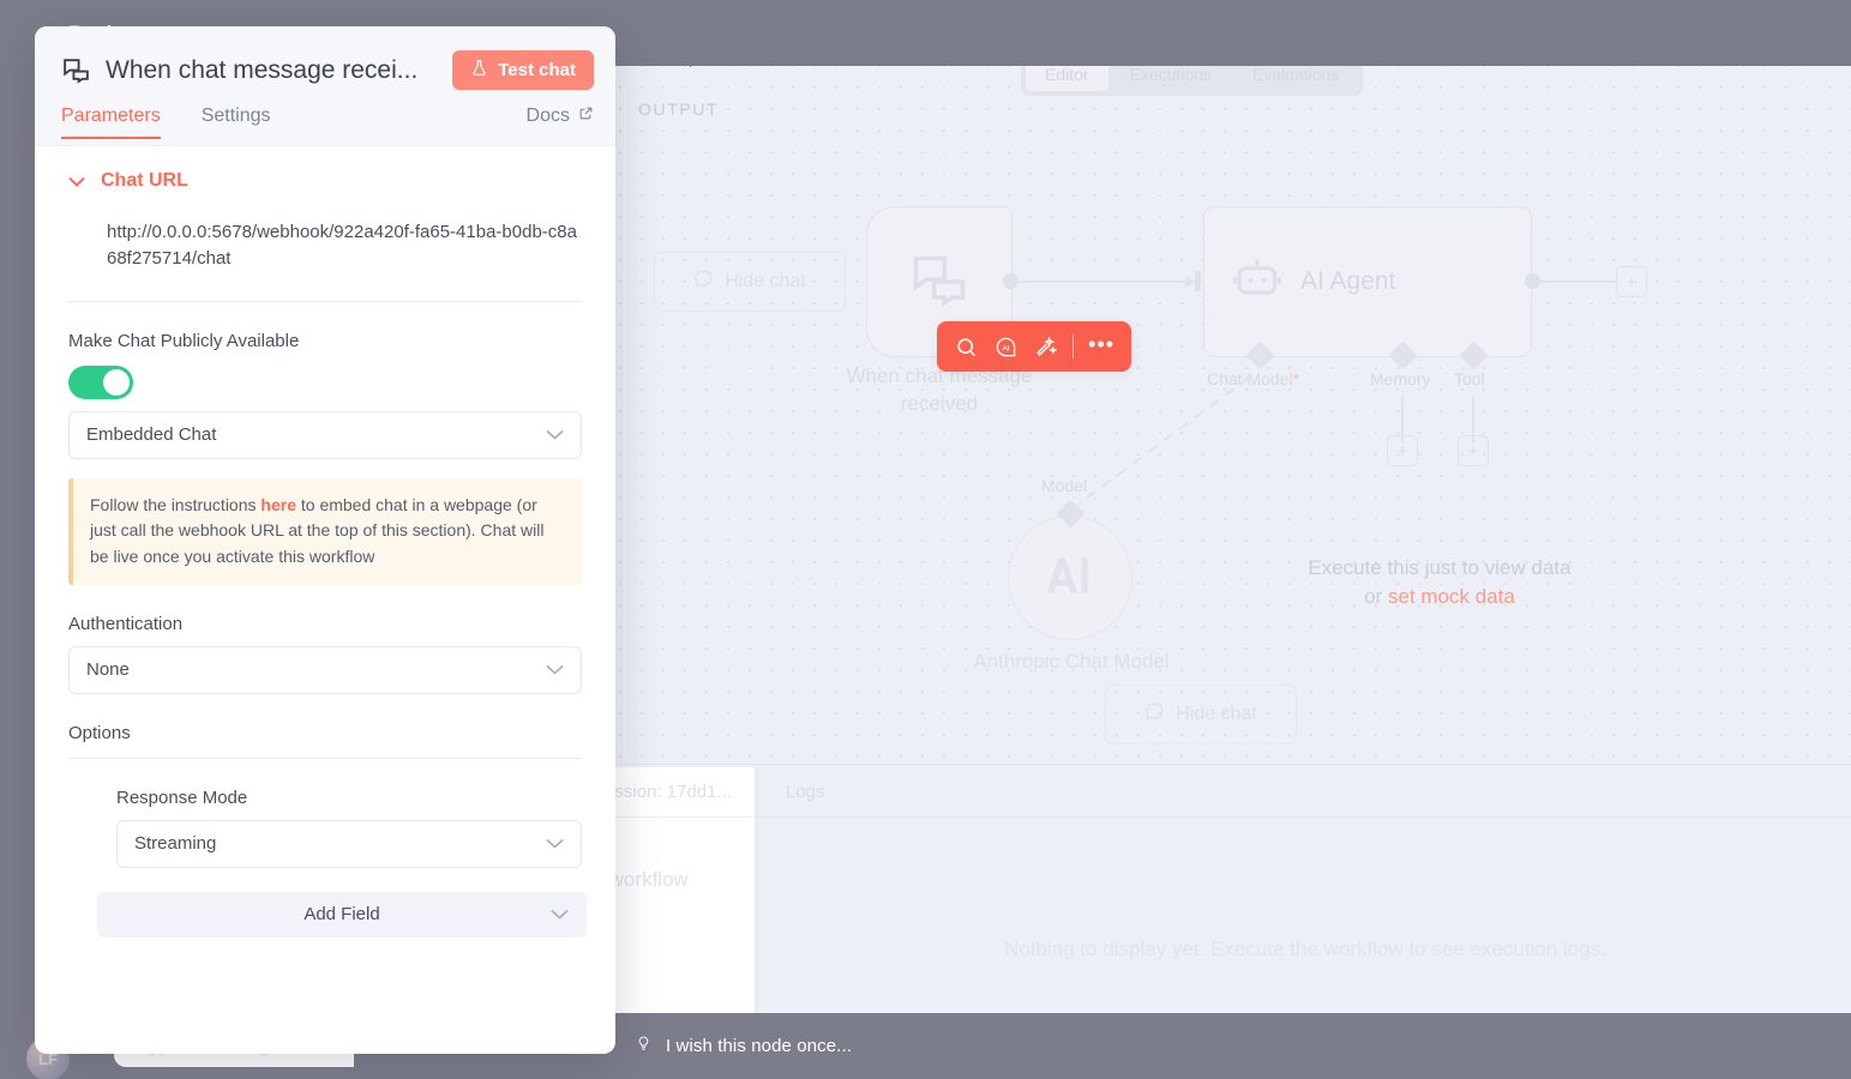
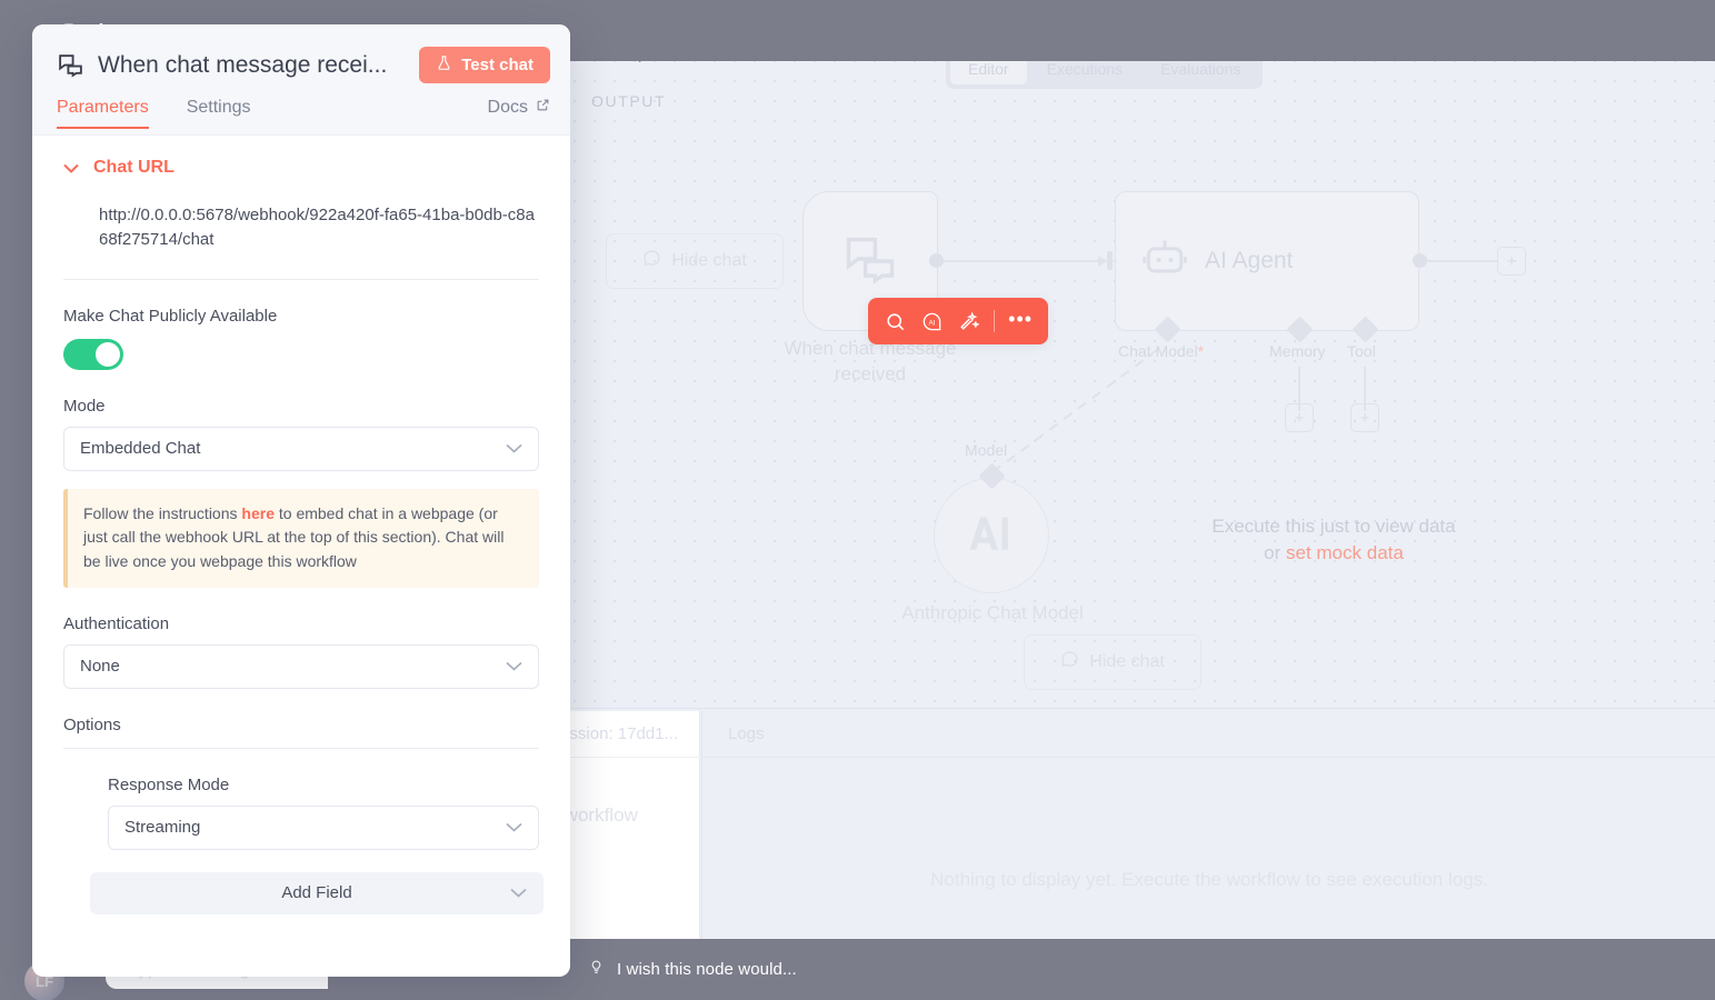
  ssion: 17dd1...
  Editor
  Executions
  Evaluations
  OUTPUT
  AI Agent
  •••
  Execute this just to view data
  or set mock data
  LF
- I wish this node once...
+ I wish this node would...
  When chat message recei...
  Test chat
  Parameters
  Settings
  Docs
  Chat URL
  http://0.0.0.0:5678/webhook/922a420f-fa65-41ba-b0db-c8a68f275714/chat
  Make Chat Publicly Available
+ Mode
  Embedded Chat
- Follow the instructions here to embed chat in a webpage (or just call the webhook URL at the top of this section). Chat will be live once you activate this workflow
+ Follow the instructions here to embed chat in a webpage (or just call the webhook URL at the top of this section). Chat will be live once you webpage this workflow
  Authentication
  None
  Options
  Response Mode
  Streaming
  Add Field
